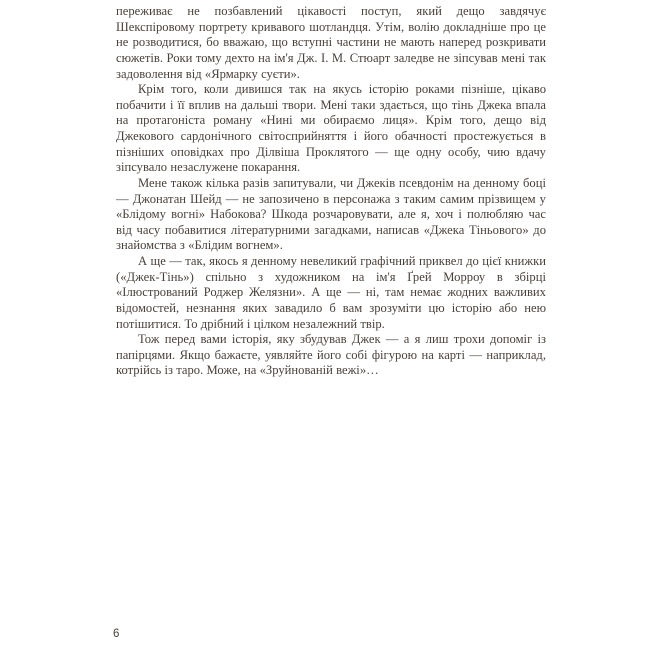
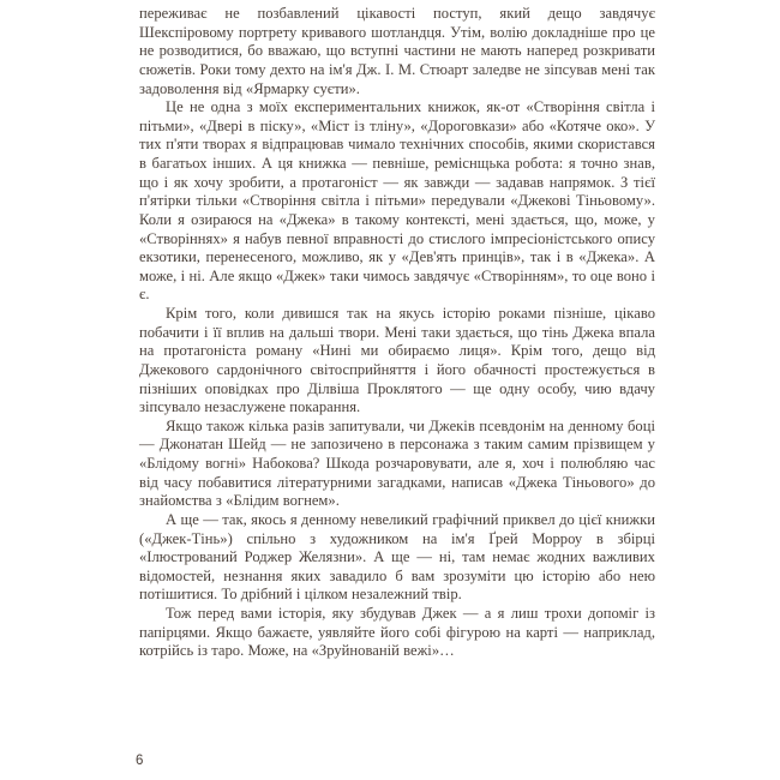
  переживає не позбавлений цікавості поступ, який дещо завдячує Шекспіровому портрету кривавого шотландця. Утім, волію докладніше про це не розводитися, бо вважаю, що вступні частини не мають наперед розкривати сюжетів. Роки тому дехто на ім'я Дж. І. М. Стюарт заледве не зіпсував мені так задоволення від «Ярмарку суєти».
+ Це не одна з моїх експериментальних книжок, як-от «Створіння світла і пітьми», «Двері в піску», «Міст із тліну», «Дороговкази» або «Котяче око». У тих п'яти творах я відпрацював чимало технічних способів, якими скористався в багатьох інших. А ця книжка — певніше, реміснщька робота: я точно знав, що і як хочу зробити, а протагоніст — як завжди — задавав напрямок. З тієї п'ятірки тільки «Створіння світла і пітьми» передували «Джекові Тіньовому». Коли я озираюся на «Джека» в такому контексті, мені здається, що, може, у «Створіннях» я набув певної вправності до стислого імпресіоністського опису екзотики, перенесеного, можливо, як у «Дев'ять принців», так і в «Джека». А може, і ні. Але якщо «Джек» таки чимось завдячує «Створінням», то оце воно і є.
  Крім того, коли дивишся так на якусь історію роками пізніше, цікаво побачити і її вплив на дальші твори. Мені таки здається, що тінь Джека впала на протагоніста роману «Нині ми обираємо лиця». Крім того, дещо від Джекового сардонічного світосприйняття і його обачності простежується в пізніших оповідках про Ділвіша Проклятого — ще одну особу, чию вдачу зіпсувало незаслужене покарання.
- Мене також кілька разів запитували, чи Джеків псевдонім на денному боці — Джонатан Шейд — не запозичено в персонажа з таким самим прізвищем у «Блідому вогні» Набокова? Шкода розчаровувати, але я, хоч і полюбляю час від часу побавитися літературними загадками, написав «Джека Тіньового» до знайомства з «Блідим вогнем».
+ Якщо також кілька разів запитували, чи Джеків псевдонім на денному боці — Джонатан Шейд — не запозичено в персонажа з таким самим прізвищем у «Блідому вогні» Набокова? Шкода розчаровувати, але я, хоч і полюбляю час від часу побавитися літературними загадками, написав «Джека Тіньового» до знайомства з «Блідим вогнем».
  А ще — так, якось я денному невеликий графічний приквел до цієї книжки («Джек-Тінь») спільно з художником на ім'я Ґрей Морроу в збірці «Ілюстрований Роджер Желязни». А ще — ні, там немає жодних важливих відомостей, незнання яких завадило б вам зрозуміти цю історію або нею потішитися. То дрібний і цілком незалежний твір.
  Тож перед вами історія, яку збудував Джек — а я лиш трохи допоміг із папірцями. Якщо бажаєте, уявляйте його собі фігурою на карті — наприклад, котрійсь із таро. Може, на «Зруйнованій вежі»…
  6
